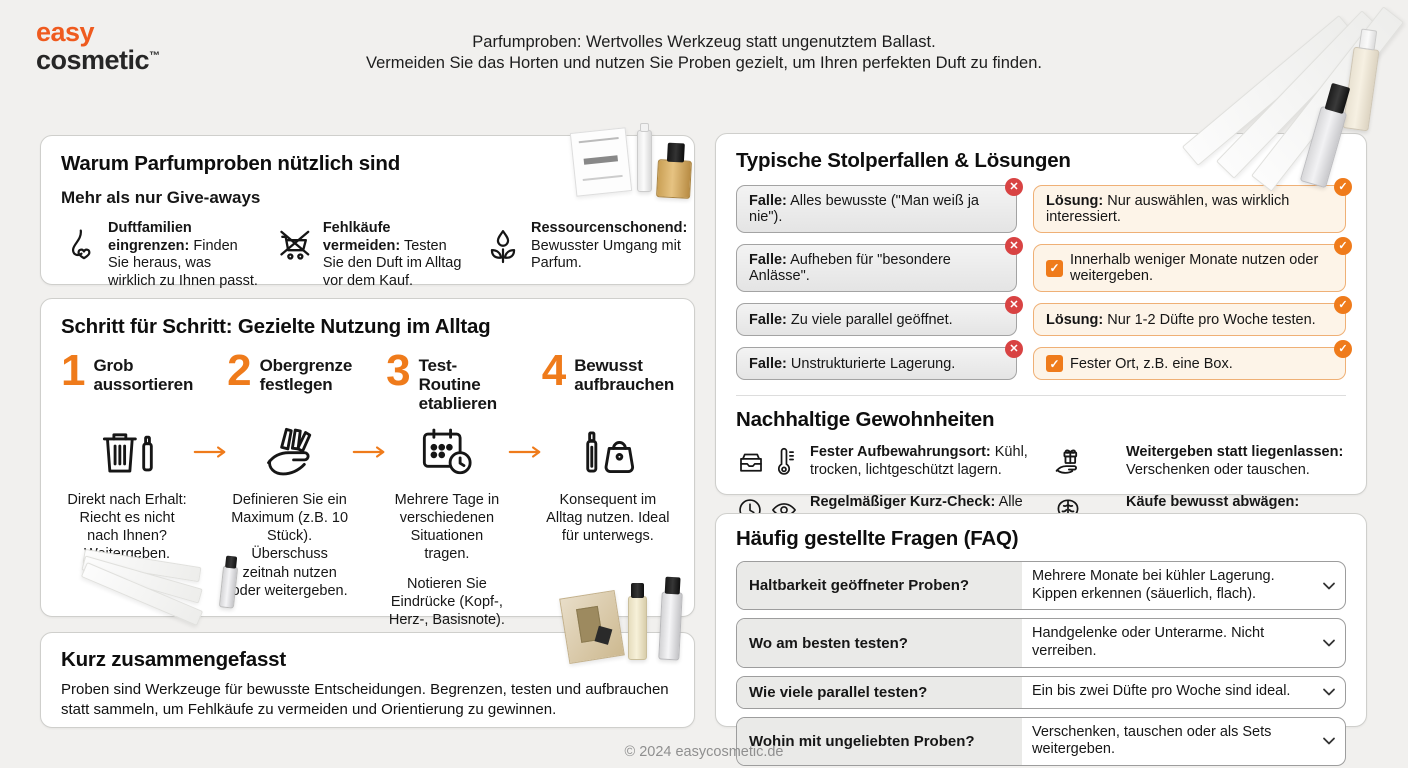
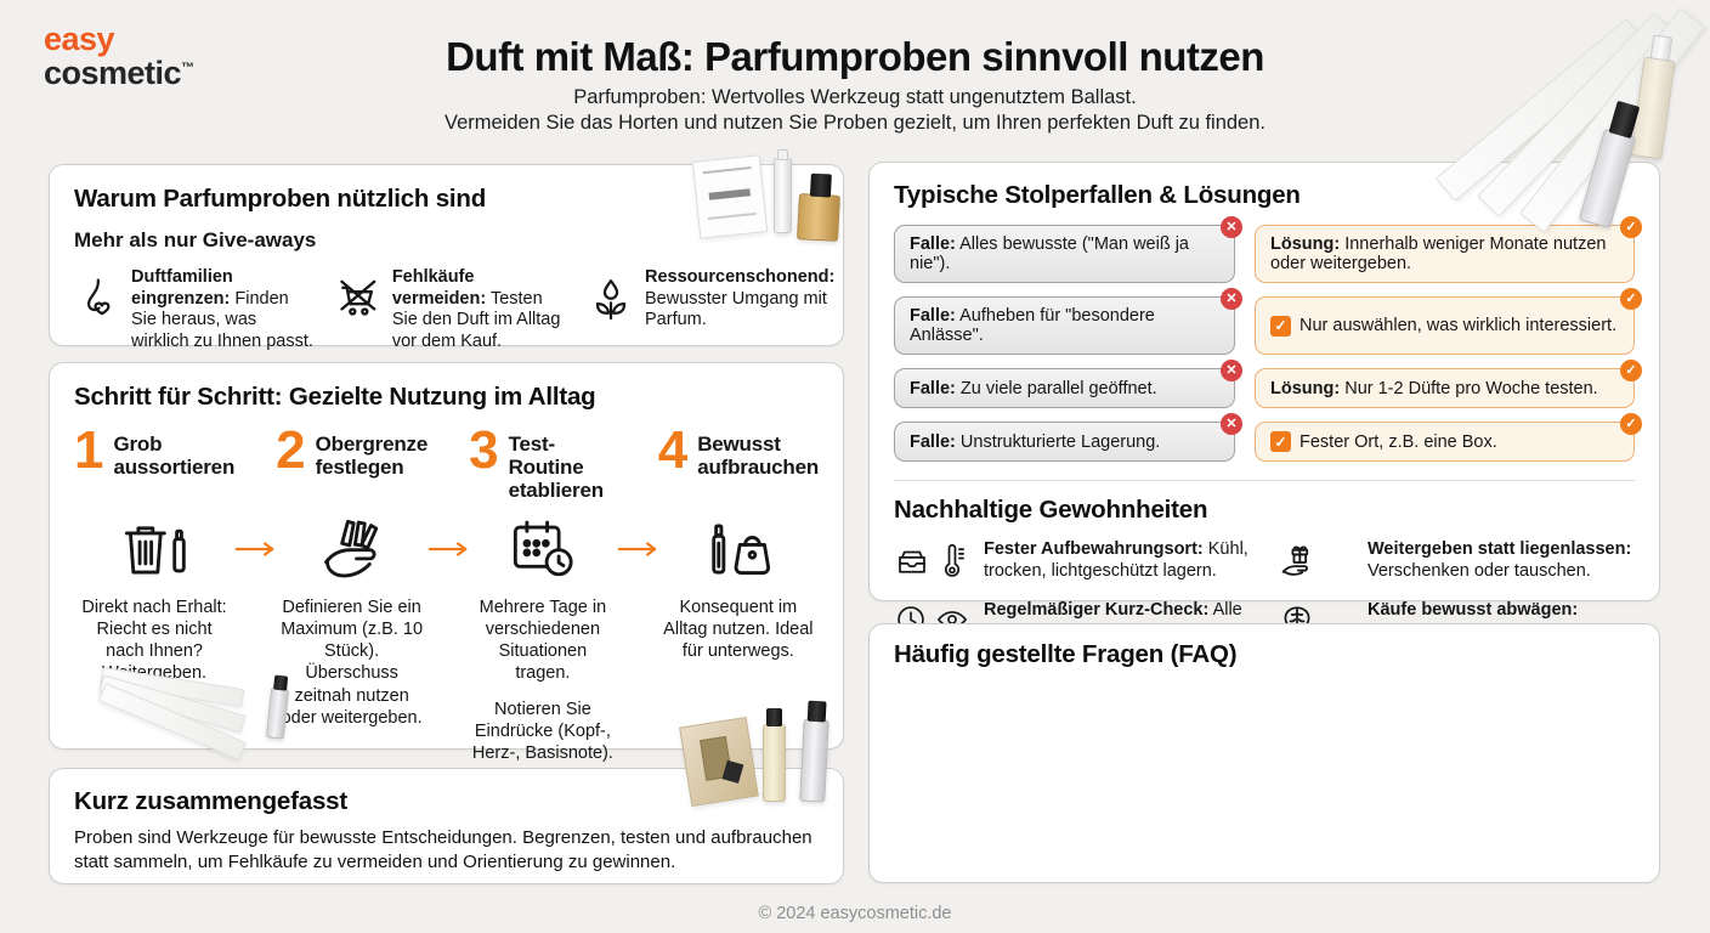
  easy
  cosmetic™
+ Duft mit Maß: Parfumproben sinnvoll nutzen
  Parfumproben: Wertvolles Werkzeug statt ungenutztem Ballast.
  Vermeiden Sie das Horten und nutzen Sie Proben gezielt, um Ihren perfekten Duft zu finden.
  Warum Parfumproben nützlich sind
  Mehr als nur Give-aways
  Duftfamilien eingrenzen: Finden Sie heraus, was wirklich zu Ihnen passt.
  Fehlkäufe vermeiden: Testen Sie den Duft im Alltag vor dem Kauf.
  Ressourcenschonend: Bewusster Umgang mit Parfum.
  Schritt für Schritt: Gezielte Nutzung im Alltag
  1
  Grob aussortieren
  2
  Obergrenze festlegen
  3
  Test-Routine etablieren
  4
  Bewusst aufbrauchen
  Direkt nach Erhalt: Riecht es nicht nach Ihnen? geben.
  Definieren Sie ein Maximum (z.B. 10 Stück). Überschuss zeitnah nutzen der weitergeben.
  Mehrere Tage in verschiedenen Situationen tragen.
  Notieren Sie Eindrücke (Kopf-, Herz-, Basisnote).
  Konsequent im Alltag nutzen. Ideal für unterwegs.
  Kurz zusammengefasst
  Proben sind Werkzeuge für bewusste Entscheidungen. Begrenzen, testen und aufbrauchen statt sammeln, um Fehlkäufe zu vermeiden und Orientierung zu gewinnen.
  Typische Stolperfallen & Lösungen
  Falle: Alles bewusste ("Man weiß ja nie").
  ✕
- Lösung: Nur auswählen, was wirklich interessiert.
+ Lösung: Innerhalb weniger Monate nutzen oder weitergeben.
  ✓
  Falle: Aufheben für "besondere Anlässe".
  ✕
  ✓
- Innerhalb weniger Monate nutzen oder weitergeben.
+ Nur auswählen, was wirklich interessiert.
  ✓
  Falle: Zu viele parallel geöffnet.
  ✕
  Lösung: Nur 1-2 Düfte pro Woche testen.
  ✓
  Falle: Unstrukturierte Lagerung.
  ✕
  ✓
  Fester Ort, z.B. eine Box.
  ✓
  Nachhaltige Gewohnheiten
  Fester Aufbewahrungsort: Kühl, trocken, lichtgeschützt lagern.
  Weitergeben statt liegenlassen: Verschenken oder tauschen.
  Häufig gestellte Fragen (FAQ)
- Haltbarkeit geöffneter Proben?
- Mehrere Monate bei kühler Lagerung. Kippen erkennen (säuerlich, flach).
- Wo am besten testen?
- Handgelenke oder Unterarme. Nicht verreiben.
- Wie viele parallel testen?
- Ein bis zwei Düfte pro Woche sind ideal.
- Wohin mit ungeliebten Proben?
- Verschenken, tauschen oder als Sets weitergeben.
  © 2024 easycosmetic.de
